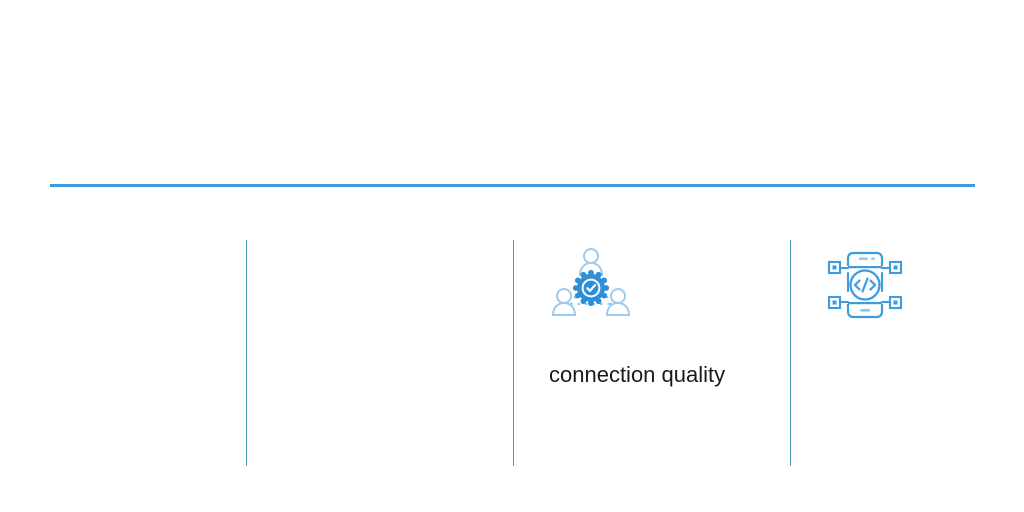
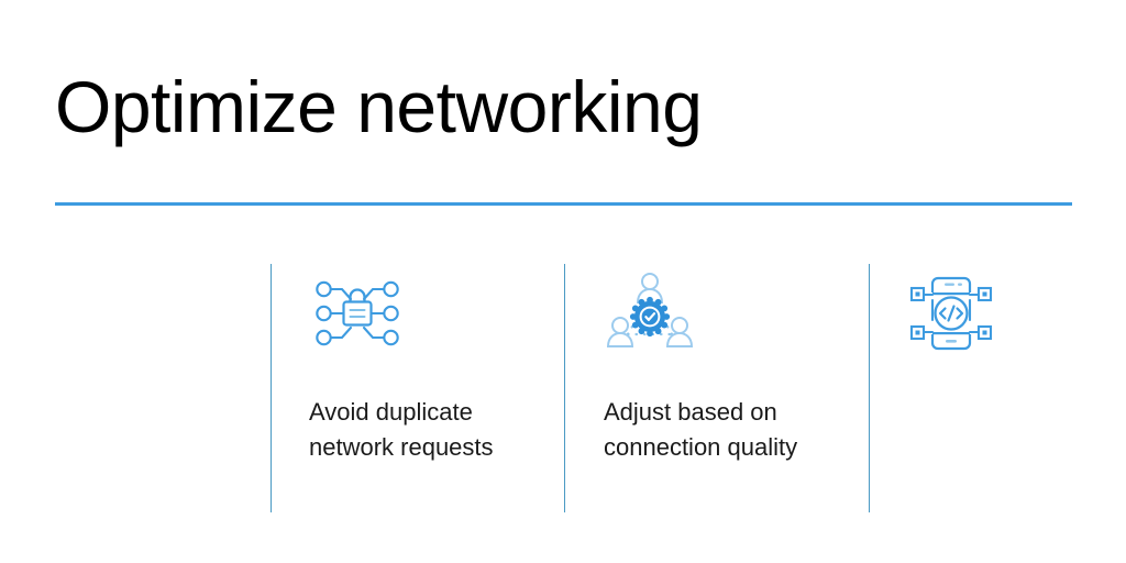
+ Optimize networking
+ Avoid duplicate
+ network requests
+ Adjust based on
  connection quality
